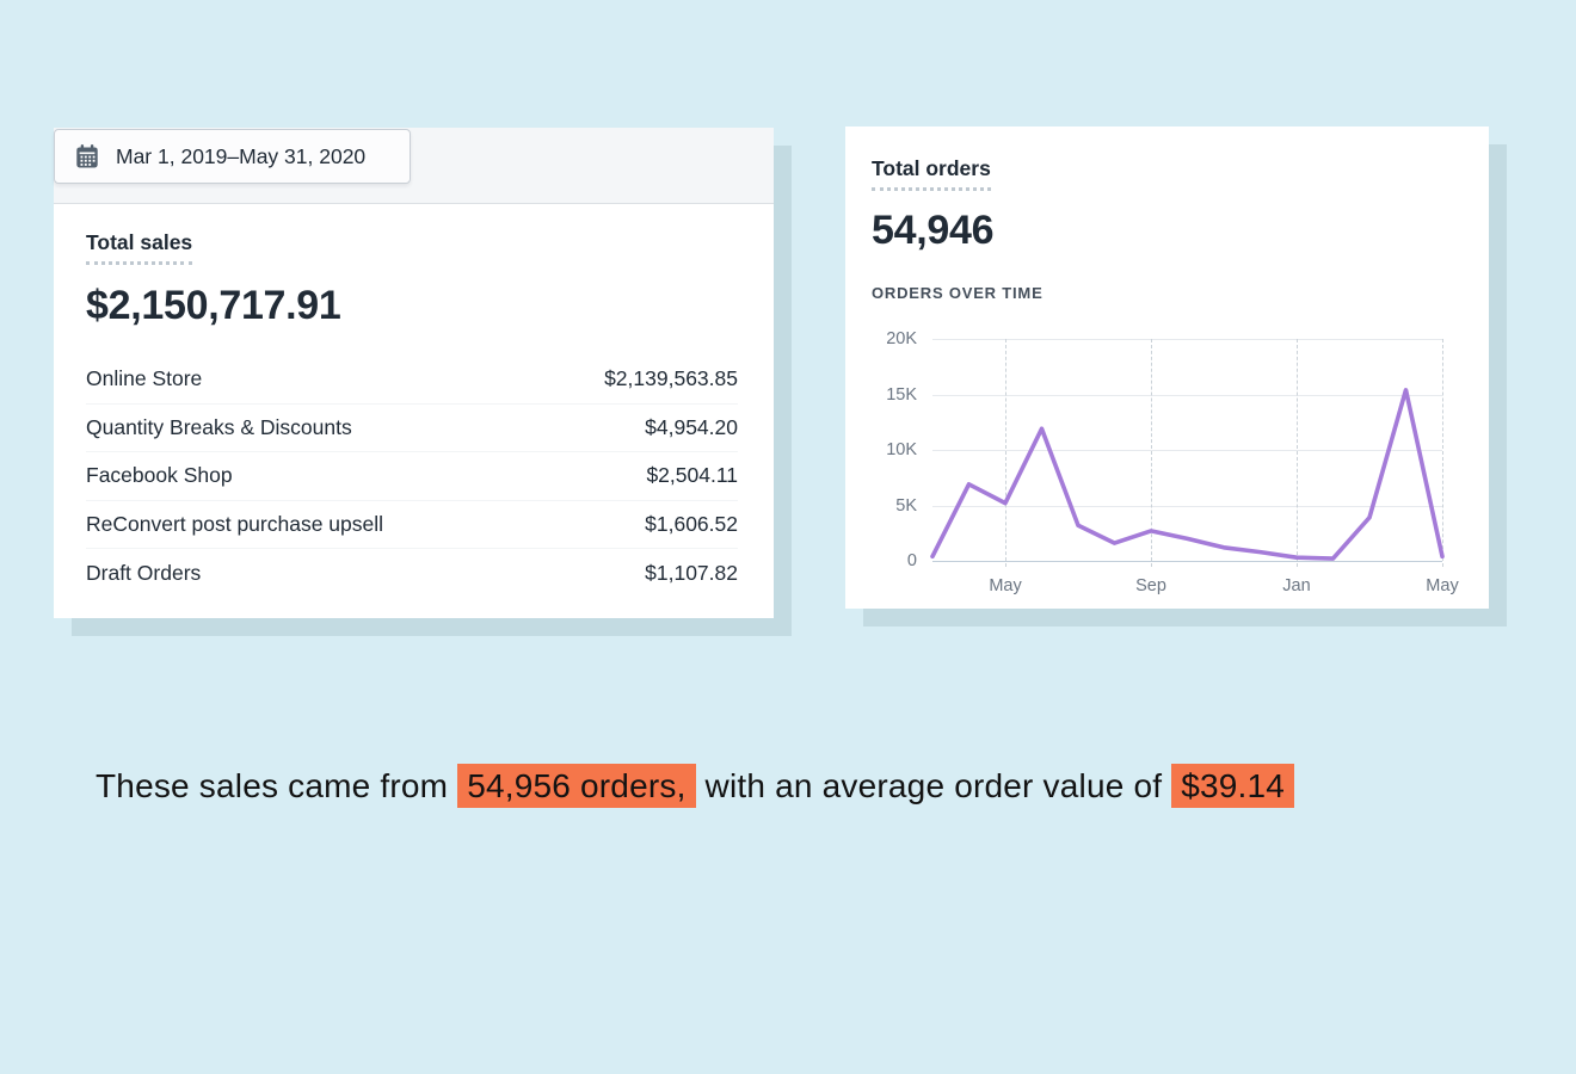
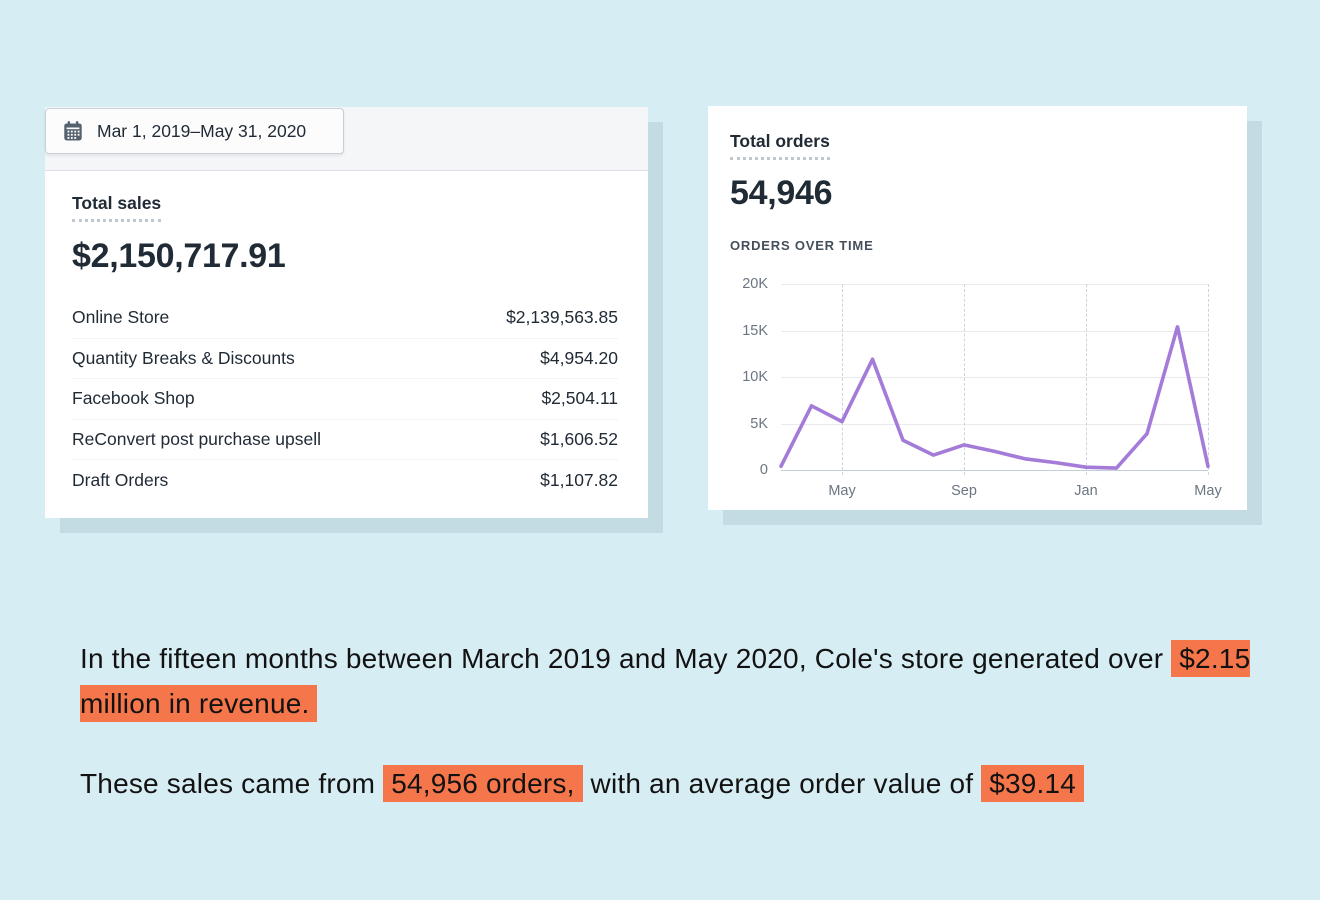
  Mar 1, 2019–May 31, 2020
  Total sales
  $2,150,717.91
  Online Store
  $2,139,563.85
  Quantity Breaks & Discounts
  $4,954.20
  Facebook Shop
  $2,504.11
  ReConvert post purchase upsell
  $1,606.52
  Draft Orders
  $1,107.82
  Total orders
  54,946
  ORDERS OVER TIME
  20K
  15K
  10K
  5K
  0
  May
  Sep
  Jan
  May
+ In the fifteen months between March 2019 and May 2020, Cole's store generated over $2.15 million in revenue.
  These sales came from 54,956 orders, with an average order value of $39.14
